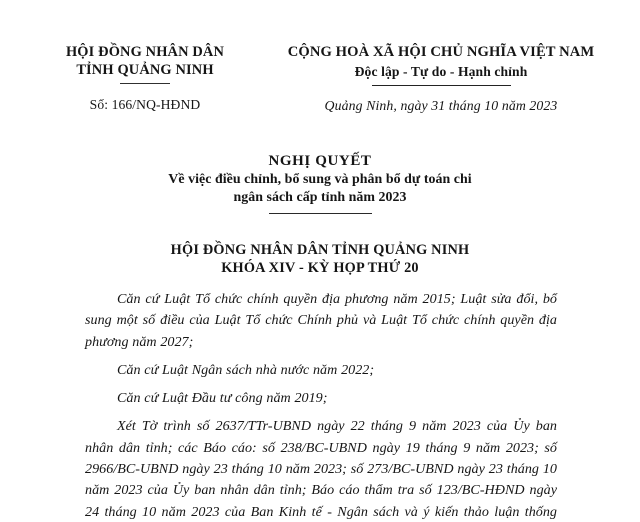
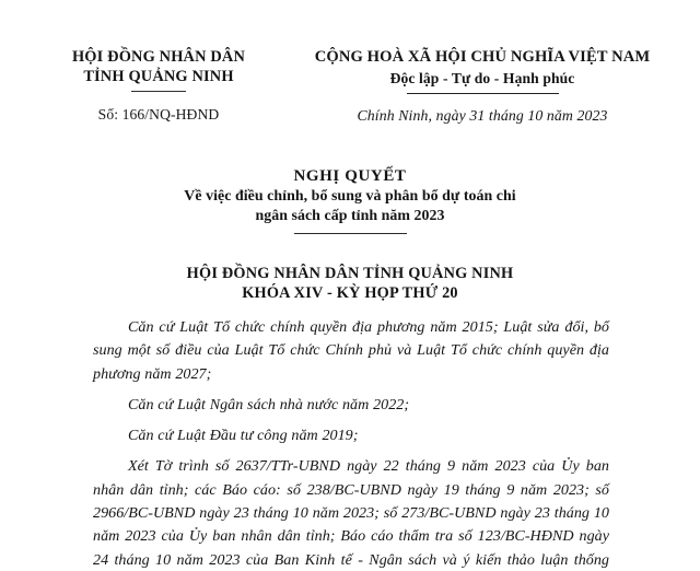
  HỘI ĐỒNG NHÂN DÂN
  TỈNH QUẢNG NINH
  Số: 166/NQ-HĐND
  CỘNG HOÀ XÃ HỘI CHỦ NGHĨA VIỆT NAM
- Độc lập - Tự do - Hạnh chỉnh
+ Độc lập - Tự do - Hạnh phúc
- Quảng Ninh, ngày 31 tháng 10 năm 2023
+ Chính Ninh, ngày 31 tháng 10 năm 2023
  NGHỊ QUYẾT
  Về việc điều chỉnh, bổ sung và phân bổ dự toán chi
  ngân sách cấp tỉnh năm 2023
  HỘI ĐỒNG NHÂN DÂN TỈNH QUẢNG NINH
  KHÓA XIV - KỲ HỌP THỨ 20
  Căn cứ Luật Tổ chức chính quyền địa phương năm 2015; Luật sửa đổi, bổ sung một số điều của Luật Tổ chức Chính phủ và Luật Tổ chức chính quyền địa phương năm 2027;
  Căn cứ Luật Ngân sách nhà nước năm 2022;
  Căn cứ Luật Đầu tư công năm 2019;
  Xét Tờ trình số 2637/TTr-UBND ngày 22 tháng 9 năm 2023 của Ủy ban nhân dân tỉnh; các Báo cáo: số 238/BC-UBND ngày 19 tháng 9 năm 2023; số 2966/BC-UBND ngày 23 tháng 10 năm 2023; số 273/BC-UBND ngày 23 tháng 10 năm 2023 của Ủy ban nhân dân tỉnh; Báo cáo thẩm tra số 123/BC-HĐND ngày 24 tháng 10 năm 2023 của Ban Kinh tế - Ngân sách và ý kiến thảo luận thống
